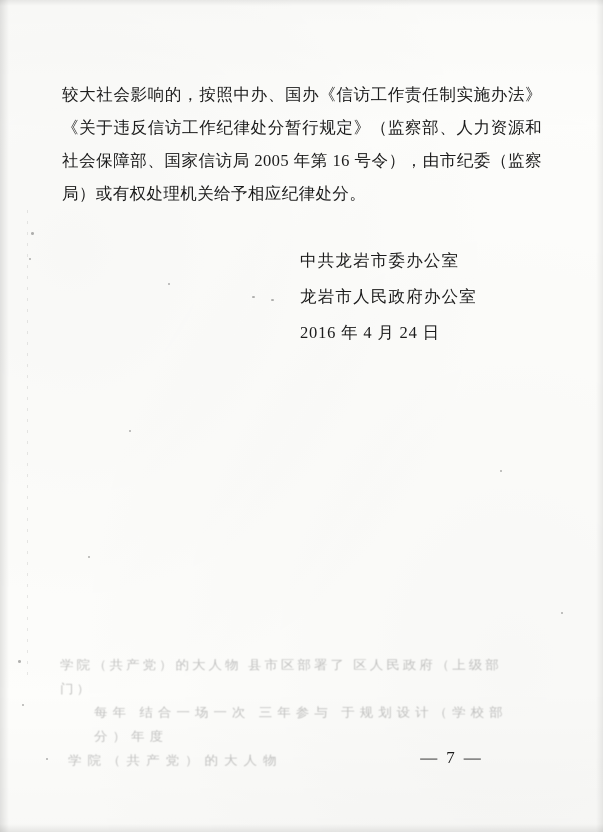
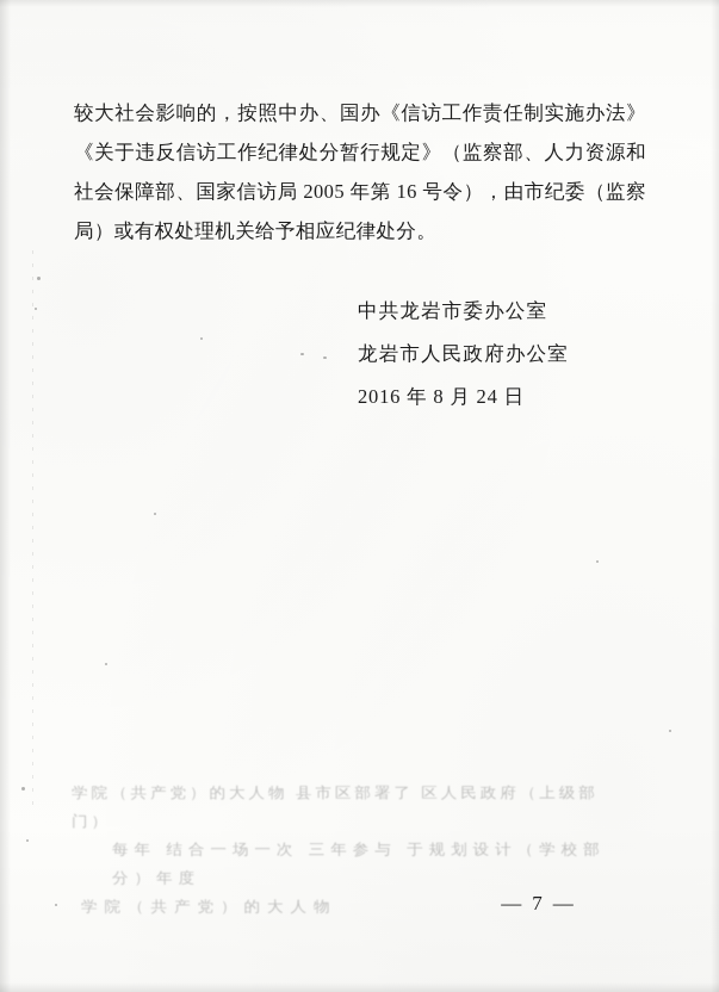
  较大社会影响的，按照中办、国办《信访工作责任制实施办法》《关于违反信访工作纪律处分暂行规定》（监察部、人力资源和社会保障部、国家信访局 2005 年第 16 号令），由市纪委（监察局）或有权处理机关给予相应纪律处分。
  中共龙岩市委办公室
  龙岩市人民政府办公室
- 2016 年 4 月 24 日
+ 2016 年 8 月 24 日
  学院（共产党）的大人物 县市区部署了 区人民政府（上级部门）
  每年 结合一场一次 三年参与 于规划设计（学校部分）年度
  学院（共产党）的大人物
  — 7 —
